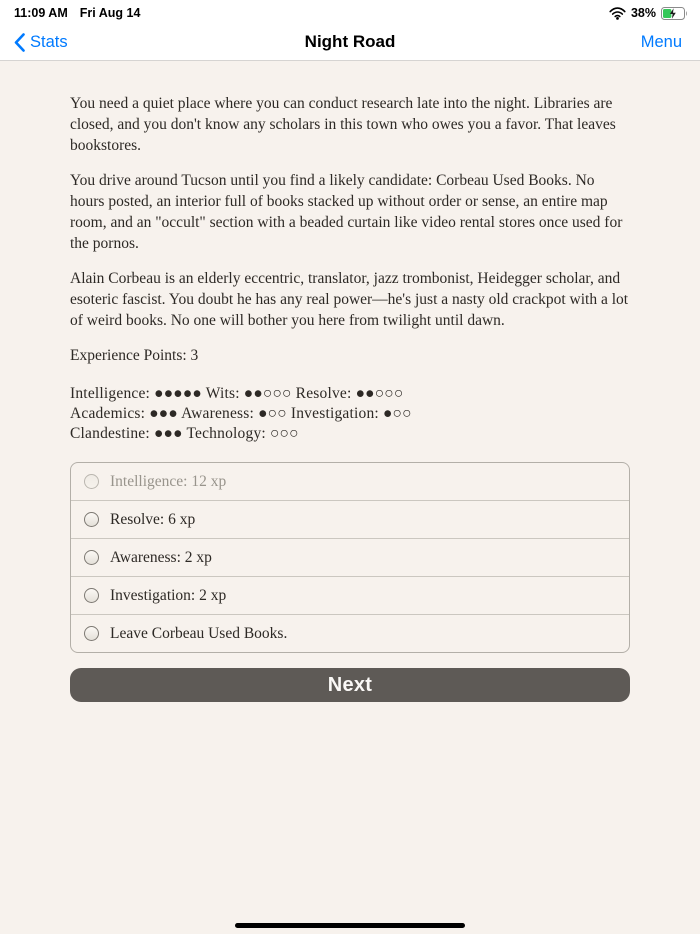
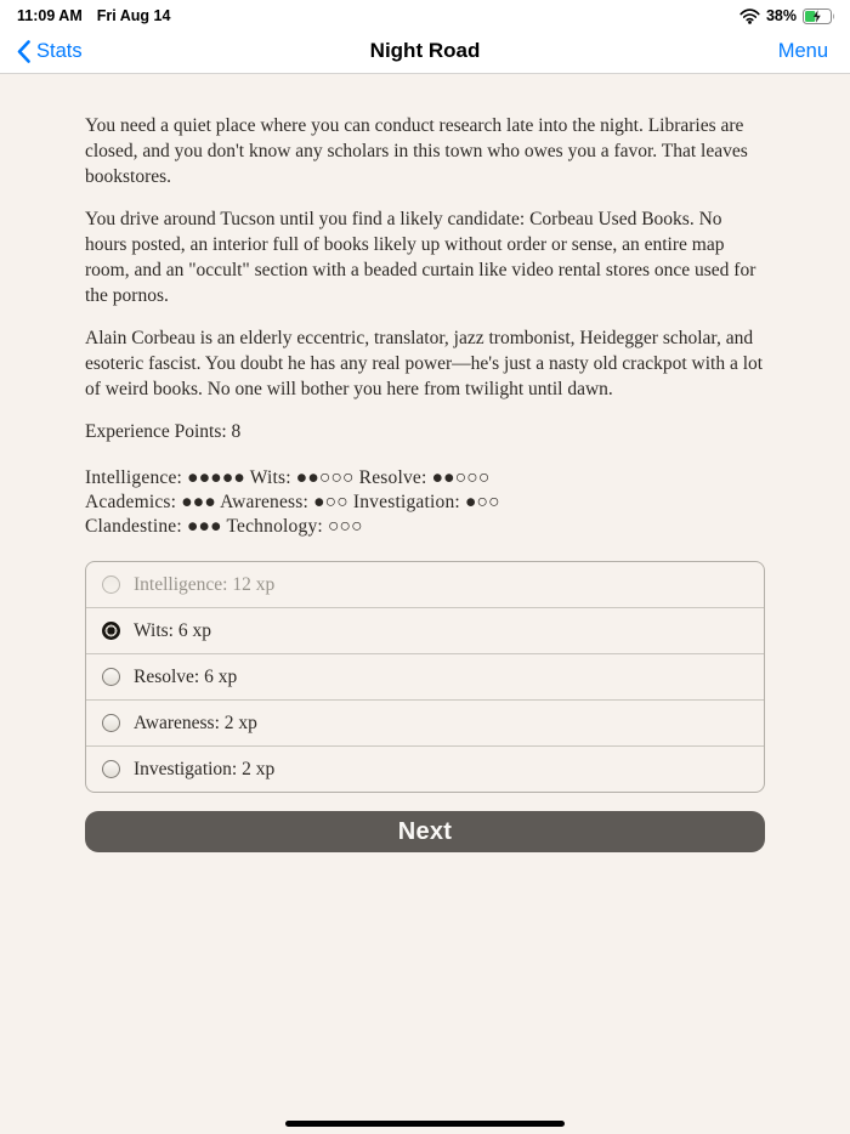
  11:09 AM
  Fri Aug 14
  38%
  Stats
  Night Road
  Menu
  You need a quiet place where you can conduct research late into the night. Libraries are closed, and you don't know any scholars in this town who owes you a favor. That leaves bookstores.
- You drive around Tucson until you find a likely candidate: Corbeau Used Books. No hours posted, an interior full of books stacked up without order or sense, an entire map room, and an "occult" section with a beaded curtain like video rental stores once used for the pornos.
+ You drive around Tucson until you find a likely candidate: Corbeau Used Books. No hours posted, an interior full of books likely up without order or sense, an entire map room, and an "occult" section with a beaded curtain like video rental stores once used for the pornos.
  Alain Corbeau is an elderly eccentric, translator, jazz trombonist, Heidegger scholar, and esoteric fascist. You doubt he has any real power—he's just a nasty old crackpot with a lot of weird books. No one will bother you here from twilight until dawn.
- Experience Points: 3
+ Experience Points: 8
  Intelligence: ●●●●● Wits: ●●○○○ Resolve: ●●○○○
  Academics: ●●● Awareness: ●○○ Investigation: ●○○
  Clandestine: ●●● Technology: ○○○
  Intelligence: 12 xp
+ Wits: 6 xp
  Resolve: 6 xp
  Awareness: 2 xp
  Investigation: 2 xp
- Leave Corbeau Used Books.
  Next
